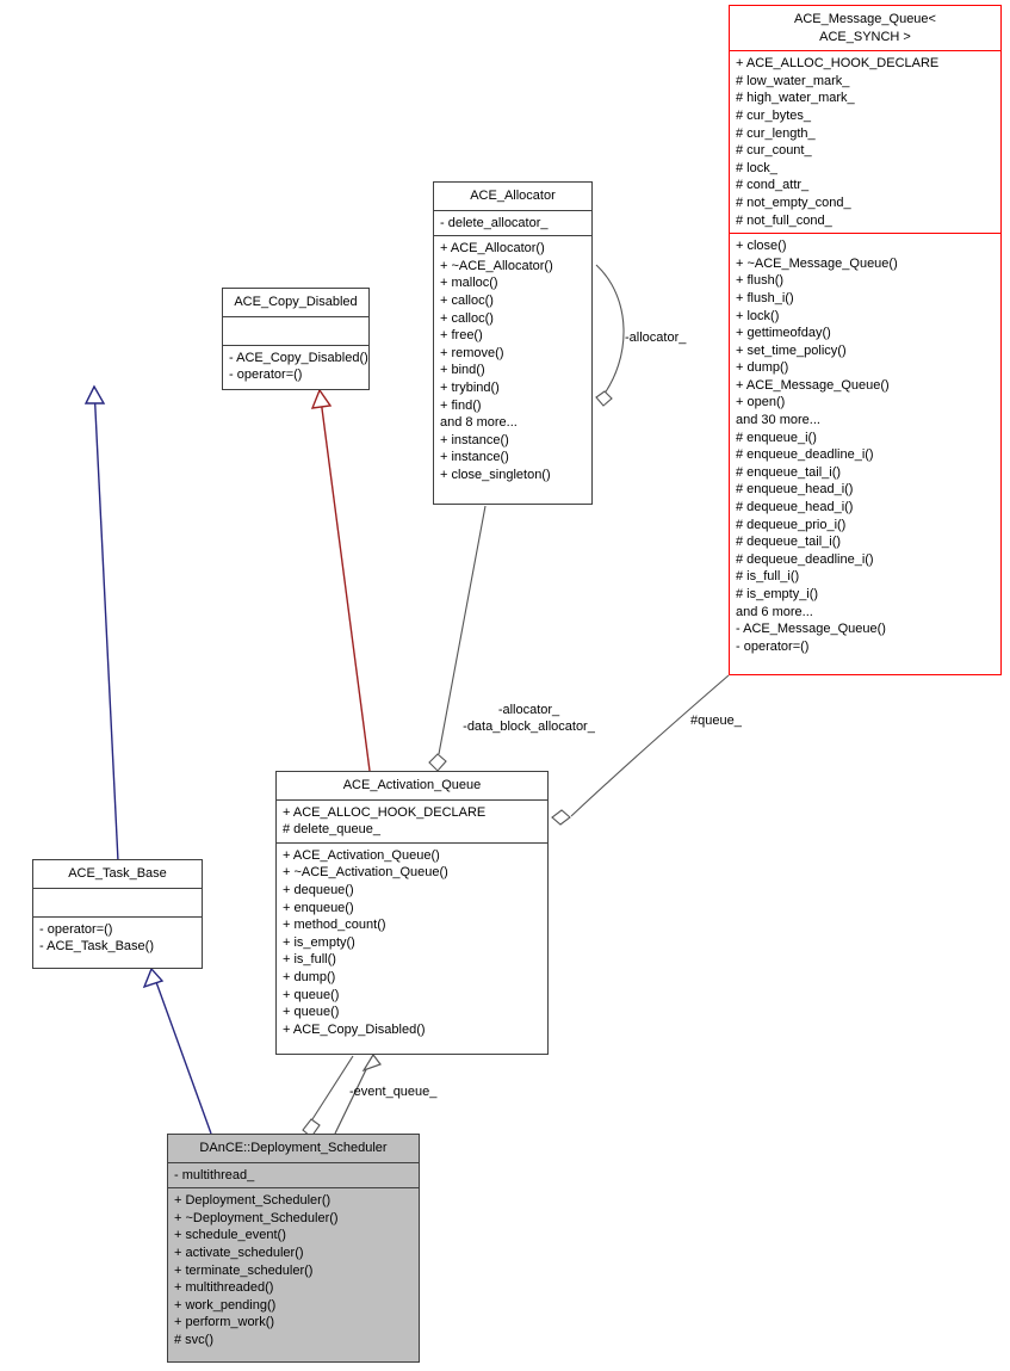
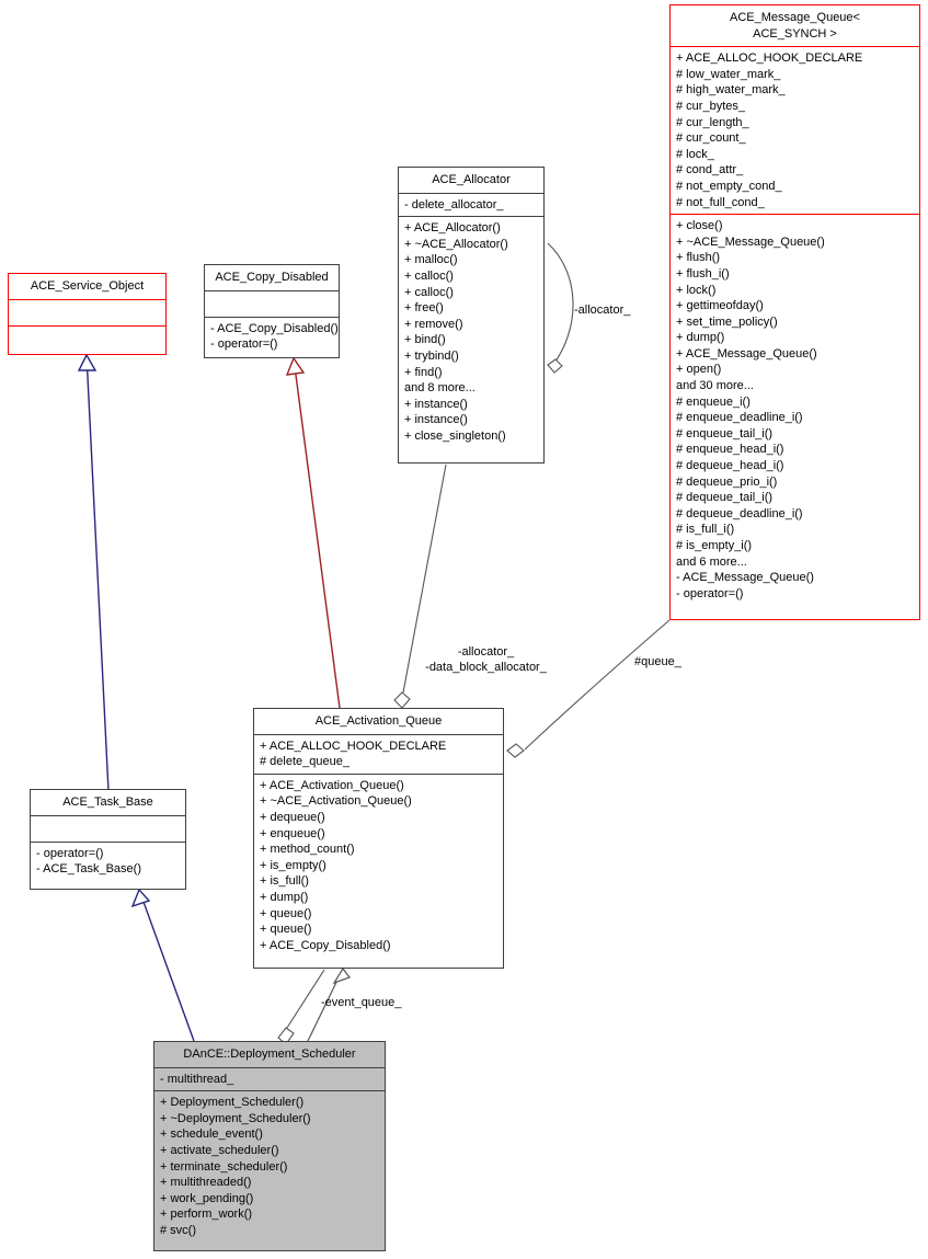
  ACE_Message_Queue<
  ACE_SYNCH >
  + ACE_ALLOC_HOOK_DECLARE
  # low_water_mark_
  # high_water_mark_
  # cur_bytes_
  # cur_length_
  # cur_count_
  # lock_
  # cond_attr_
  # not_empty_cond_
  # not_full_cond_
  + close()
  + ~ACE_Message_Queue()
  + flush()
  + flush_i()
  + lock()
  + gettimeofday()
  + set_time_policy()
  + dump()
  + ACE_Message_Queue()
  + open()
  and 30 more...
  # enqueue_i()
  # enqueue_deadline_i()
  # enqueue_tail_i()
  # enqueue_head_i()
  # dequeue_head_i()
  # dequeue_prio_i()
  # dequeue_tail_i()
  # dequeue_deadline_i()
  # is_full_i()
  # is_empty_i()
  and 6 more...
  - ACE_Message_Queue()
  - operator=()
  ACE_Allocator
  - delete_allocator_
  + ACE_Allocator()
  + ~ACE_Allocator()
  + malloc()
  + calloc()
  + calloc()
  + free()
  + remove()
  + bind()
  + trybind()
  + find()
  and 8 more...
  + instance()
  + instance()
  + close_singleton()
+ ACE_Service_Object
  ACE_Copy_Disabled
  - ACE_Copy_Disabled()
  - operator=()
  ACE_Task_Base
  - operator=()
  - ACE_Task_Base()
  ACE_Activation_Queue
  + ACE_ALLOC_HOOK_DECLARE
  # delete_queue_
  + ACE_Activation_Queue()
  + ~ACE_Activation_Queue()
  + dequeue()
  + enqueue()
  + method_count()
  + is_empty()
  + is_full()
  + dump()
  + queue()
  + queue()
  + ACE_Copy_Disabled()
  DAnCE::Deployment_Scheduler
  - multithread_
  + Deployment_Scheduler()
  + ~Deployment_Scheduler()
  + schedule_event()
  + activate_scheduler()
  + terminate_scheduler()
  + multithreaded()
  + work_pending()
  + perform_work()
  # svc()
  -allocator_
  -allocator_
  -data_block_allocator_
  #queue_
  -event_queue_
